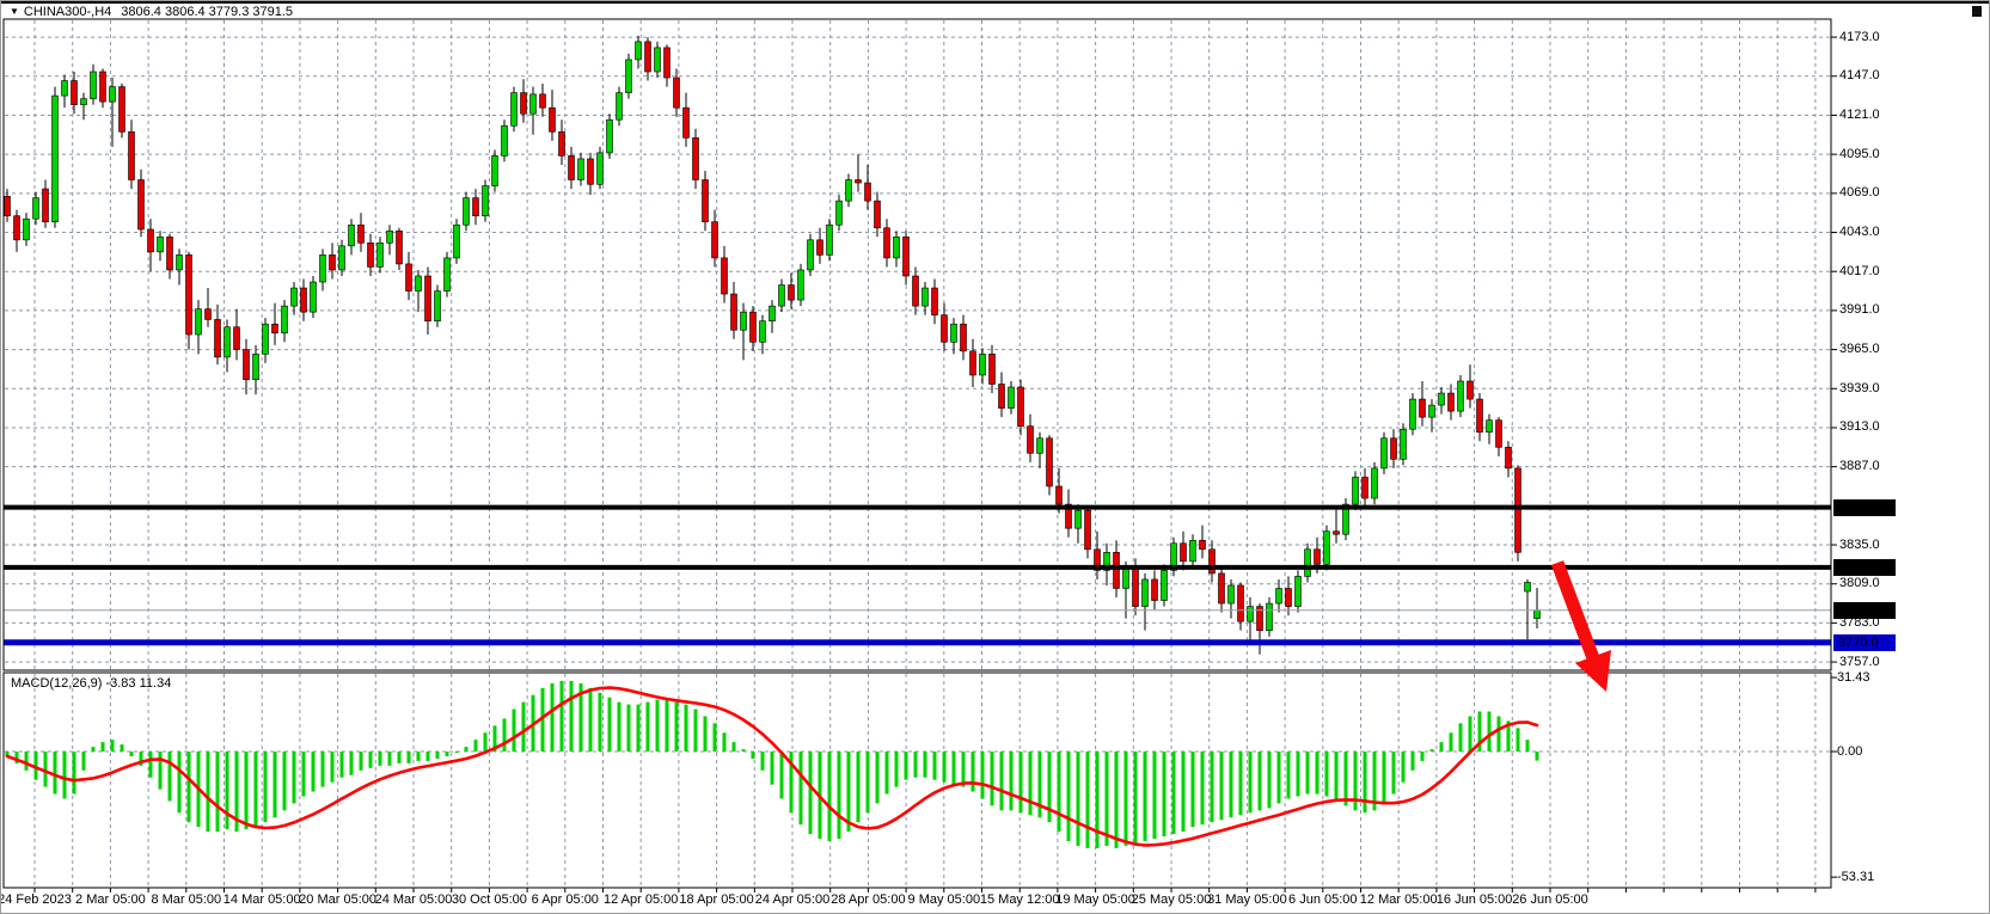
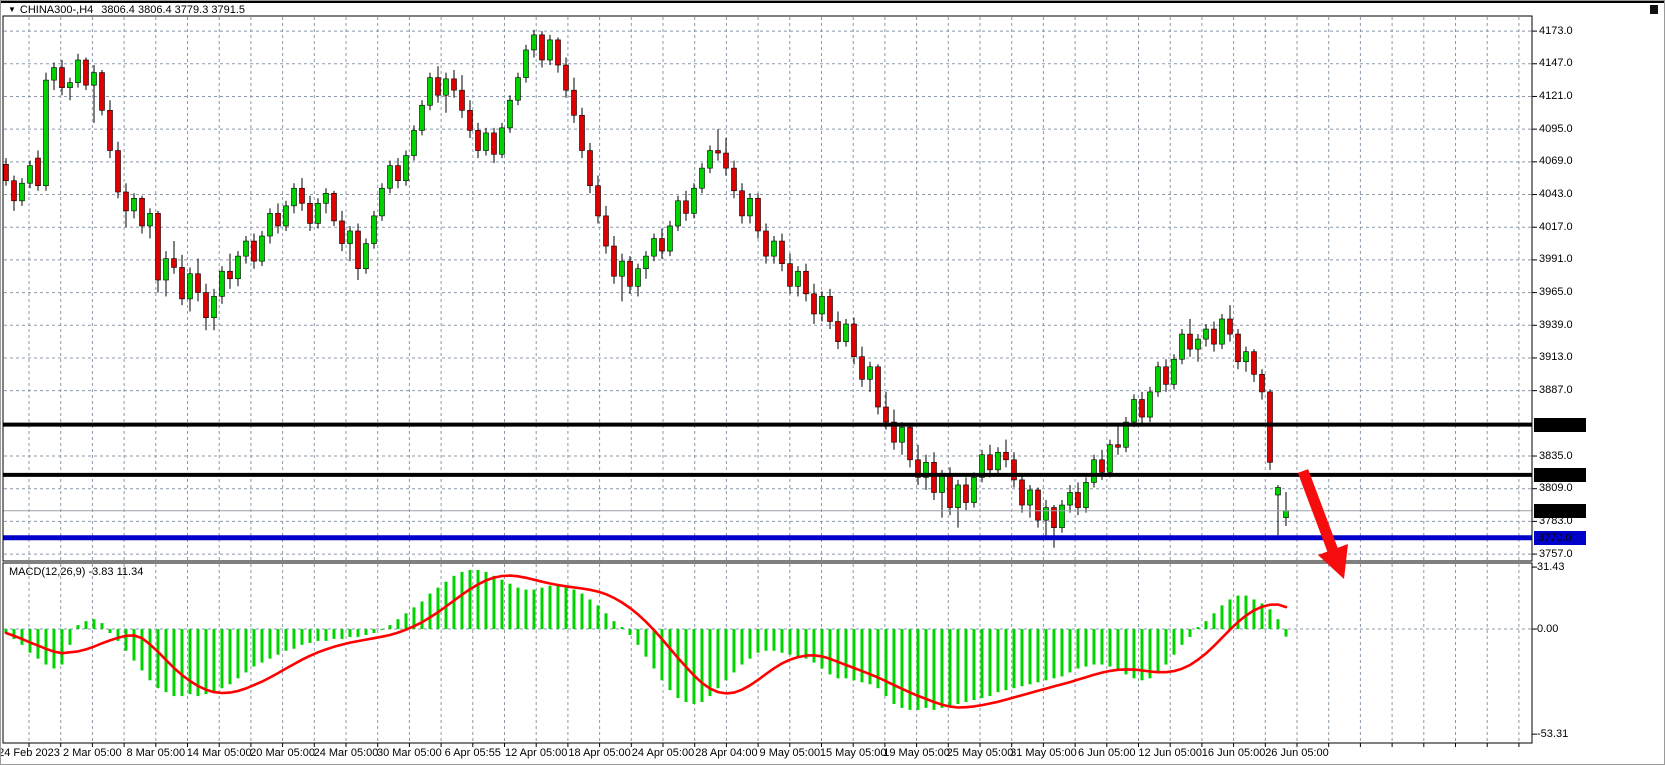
  ▼ CHINA300-,H4 3806.4 3806.4 3779.3 3791.5
  MACD(12,26,9) -3.83 11.34
  4173.0
  4147.0
  4121.0
  4095.0
  4069.0
  4043.0
  4017.0
  3991.0
  3965.0
  3939.0
  3913.0
  3887.0
  3835.0
  3809.0
  3783.0
  3757.0
  3770.0
  31.43
  0.00
  -53.31
  24 Feb 2023
  2 Mar 05:00
  8 Mar 05:00
  14 Mar 05:00
  20 Mar 05:00
  24 Mar 05:00
- 30 Oct 05:00
+ 30 Mar 05:00
- 6 Apr 05:00
+ 6 Apr 05:55
  12 Apr 05:00
  18 Apr 05:00
  24 Apr 05:00
- 28 Apr 05:00
+ 28 Apr 04:00
  9 May 05:00
- 15 May 12:00
+ 15 May 05:00
  19 May 05:00
  25 May 05:00
  31 May 05:00
  6 Jun 05:00
- 12 Mar 05:00
+ 12 Jun 05:00
  16 Jun 05:00
  26 Jun 05:00
